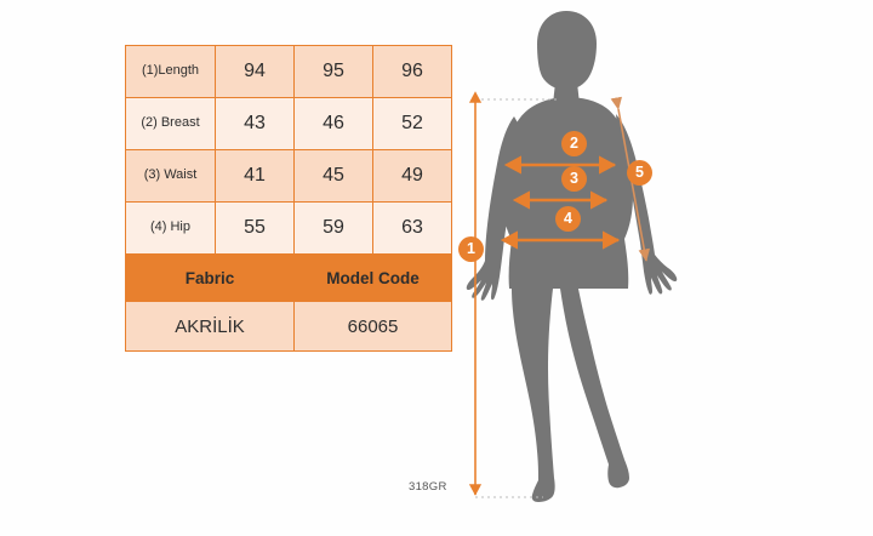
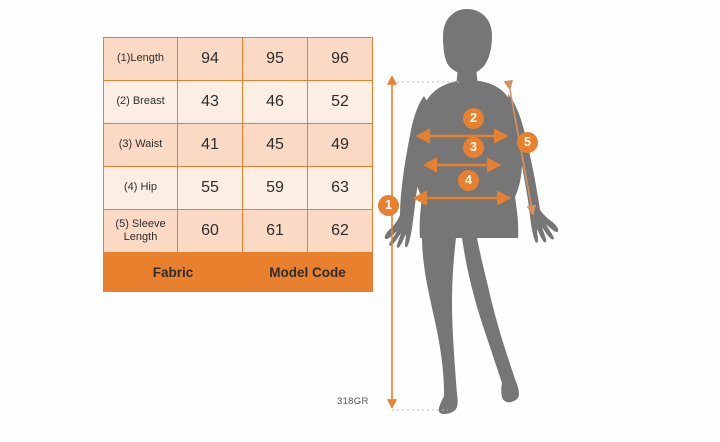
  (1)Length	94	95	96
  (2) Breast	43	46	52
  (3) Waist	41	45	49
  (4) Hip	55	59	63
+ (5) Sleeve Length	60	61	62
  Fabric	Model Code
- AKRİLİK	66065
  318GR
  1
  2
  3
  4
  5
